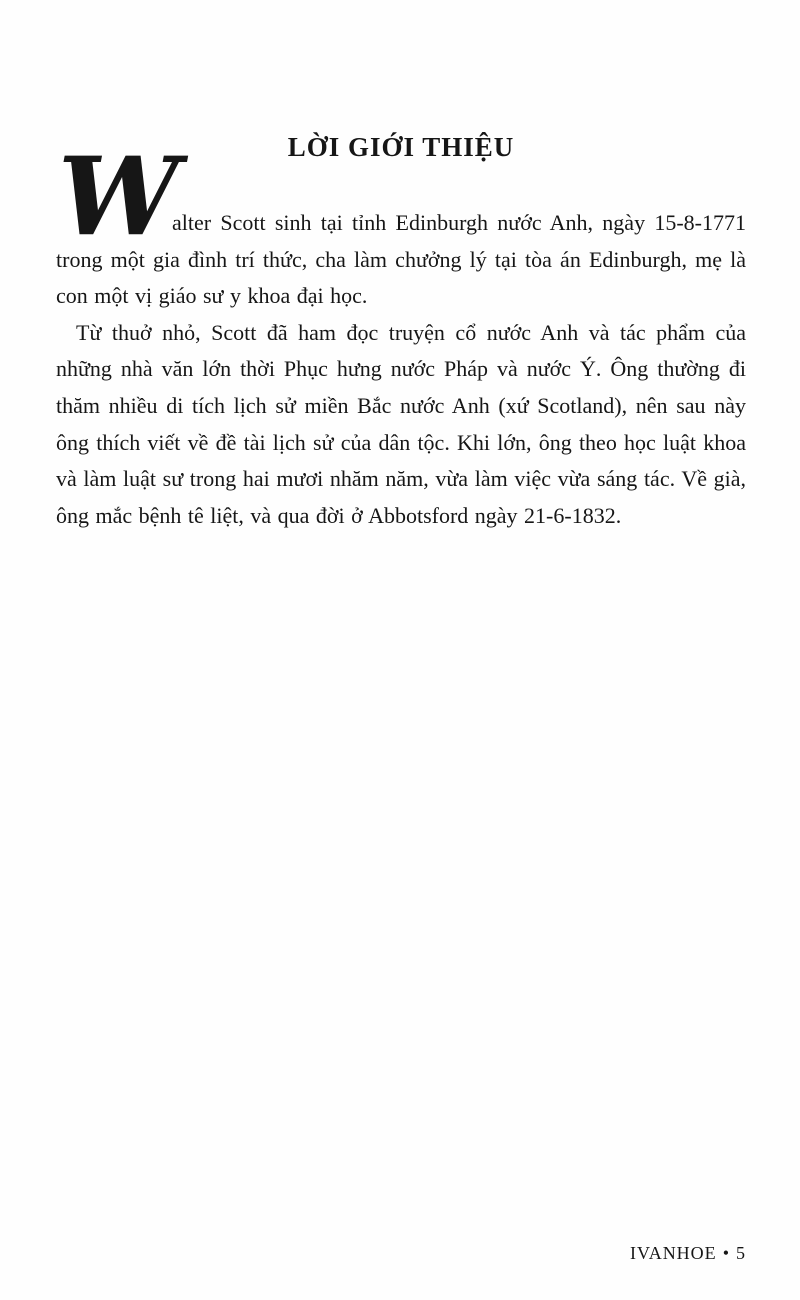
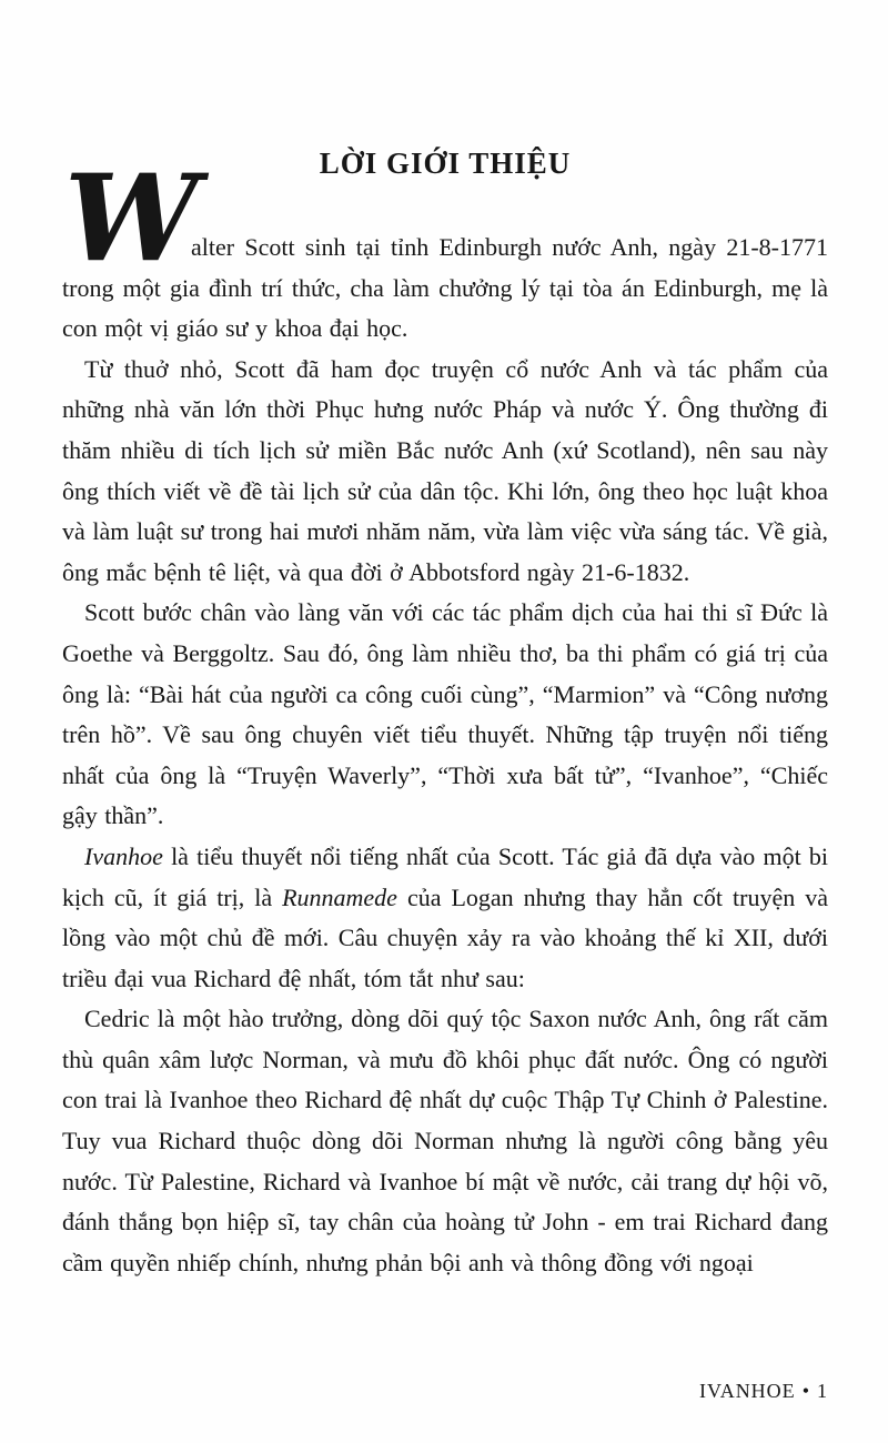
  LỜI GIỚI THIỆU
  W
- alter Scott sinh tại tỉnh Edinburgh nước Anh, ngày 15-8-1771 trong một gia đình trí thức, cha làm chưởng lý tại tòa án Edinburgh, mẹ là con một vị giáo sư y khoa đại học.
+ alter Scott sinh tại tỉnh Edinburgh nước Anh, ngày 21-8-1771 trong một gia đình trí thức, cha làm chưởng lý tại tòa án Edinburgh, mẹ là con một vị giáo sư y khoa đại học.
  Từ thuở nhỏ, Scott đã ham đọc truyện cổ nước Anh và tác phẩm của những nhà văn lớn thời Phục hưng nước Pháp và nước Ý. Ông thường đi thăm nhiều di tích lịch sử miền Bắc nước Anh (xứ Scotland), nên sau này ông thích viết về đề tài lịch sử của dân tộc. Khi lớn, ông theo học luật khoa và làm luật sư trong hai mươi nhăm năm, vừa làm việc vừa sáng tác. Về già, ông mắc bệnh tê liệt, và qua đời ở Abbotsford ngày 21-6-1832.
+ Scott bước chân vào làng văn với các tác phẩm dịch của hai thi sĩ Đức là Goethe và Berggoltz. Sau đó, ông làm nhiều thơ, ba thi phẩm có giá trị của ông là: “Bài hát của người ca công cuối cùng”, “Marmion” và “Công nương trên hồ”. Về sau ông chuyên viết tiểu thuyết. Những tập truyện nổi tiếng nhất của ông là “Truyện Waverly”, “Thời xưa bất tử”, “Ivanhoe”, “Chiếc gậy thần”.
+ Ivanhoe là tiểu thuyết nổi tiếng nhất của Scott. Tác giả đã dựa vào một bi kịch cũ, ít giá trị, là Runnamede của Logan nhưng thay hẳn cốt truyện và lồng vào một chủ đề mới. Câu chuyện xảy ra vào khoảng thế kỉ XII, dưới triều đại vua Richard đệ nhất, tóm tắt như sau:
+ Cedric là một hào trưởng, dòng dõi quý tộc Saxon nước Anh, ông rất căm thù quân xâm lược Norman, và mưu đồ khôi phục đất nước. Ông có người con trai là Ivanhoe theo Richard đệ nhất dự cuộc Thập Tự Chinh ở Palestine. Tuy vua Richard thuộc dòng dõi Norman nhưng là người công bằng yêu nước. Từ Palestine, Richard và Ivanhoe bí mật về nước, cải trang dự hội võ, đánh thắng bọn hiệp sĩ, tay chân của hoàng tử John - em trai Richard đang cầm quyền nhiếp chính, nhưng phản bội anh và thông đồng với ngoại
- IVANHOE • 5
+ IVANHOE • 1
